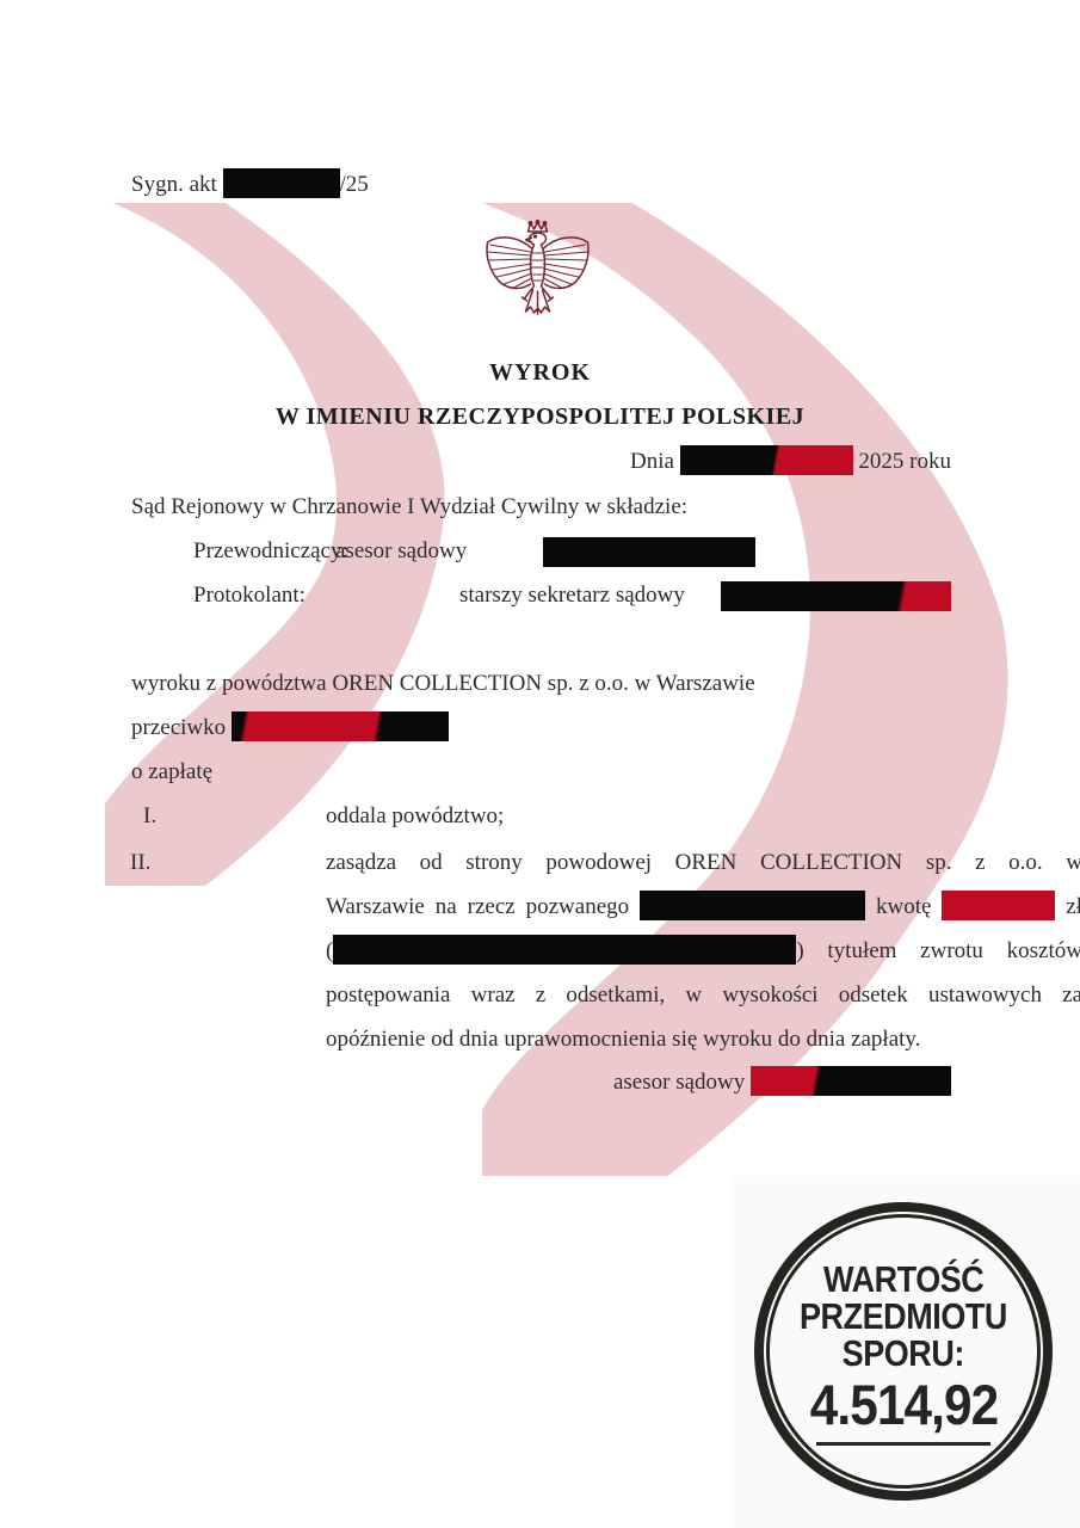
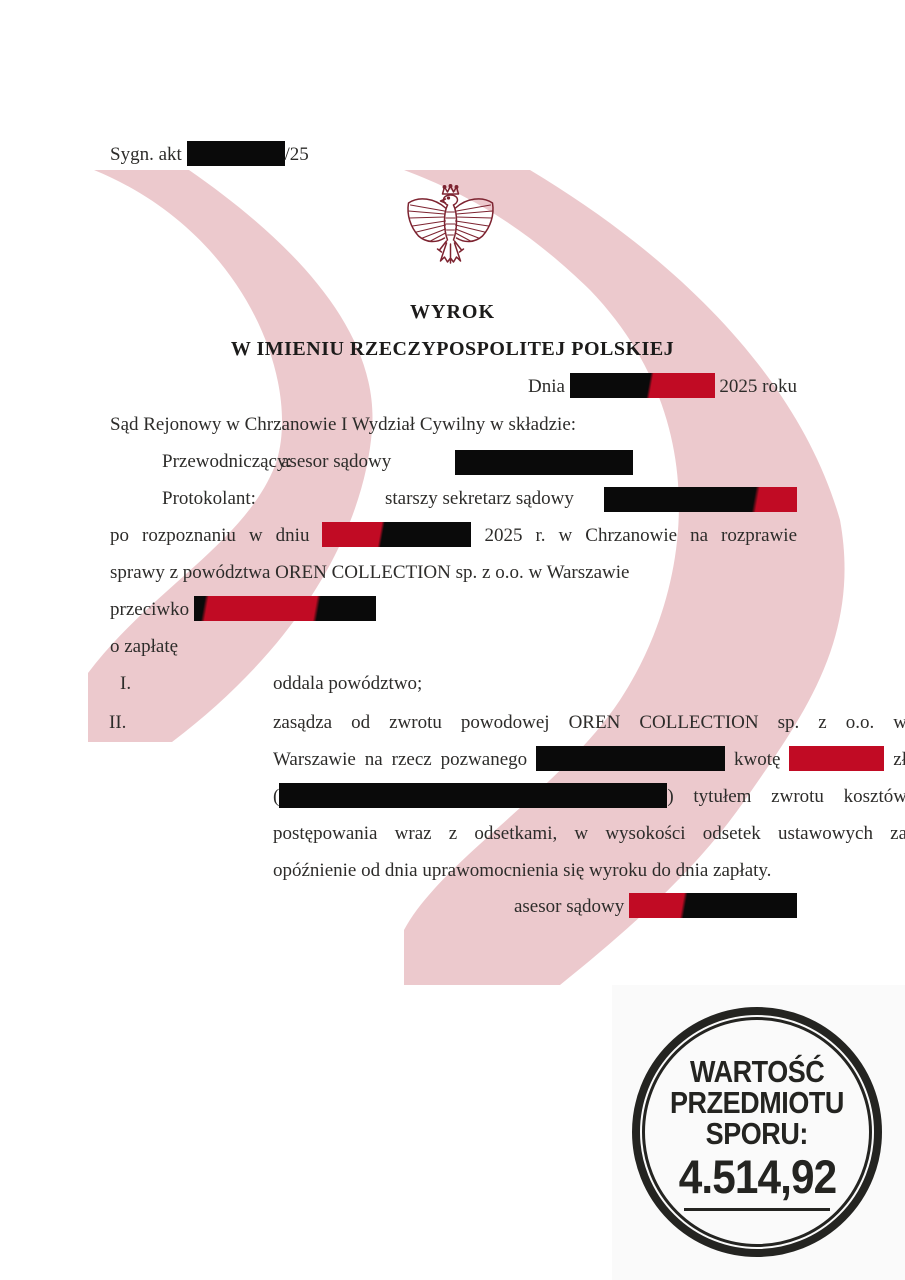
  Sygn. akt /25
  WYROK
  W IMIENIU RZECZYPOSPOLITEJ POLSKIEJ
  Dnia 2025 roku
  Sąd Rejonowy w Chrzanowie I Wydział Cywilny w składzie:
  Przewodniczący:
  asesor sądowy
  Protokolant:
  starszy sekretarz sądowy
+ po rozpoznaniu w dniu 2025 r. w Chrzanowie na rozprawie
- wyroku z powództwa OREN COLLECTION sp. z o.o. w Warszawie
+ sprawy z powództwa OREN COLLECTION sp. z o.o. w Warszawie
  przeciwko
  o zapłatę
  I.
  oddala powództwo;
  II.
- zasądza od strony powodowej OREN COLLECTION sp. z o.o. w
+ zasądza od zwrotu powodowej OREN COLLECTION sp. z o.o. w
  Warszawie na rzecz pozwanego kwotę zł
  ( ) tytułem zwrotu kosztów
  postępowania wraz z odsetkami, w wysokości odsetek ustawowych za
  opóźnienie od dnia uprawomocnienia się wyroku do dnia zapłaty.
  asesor sądowy
  WARTOŚĆ
  PRZEDMIOTU
  SPORU:
  4.514,92
